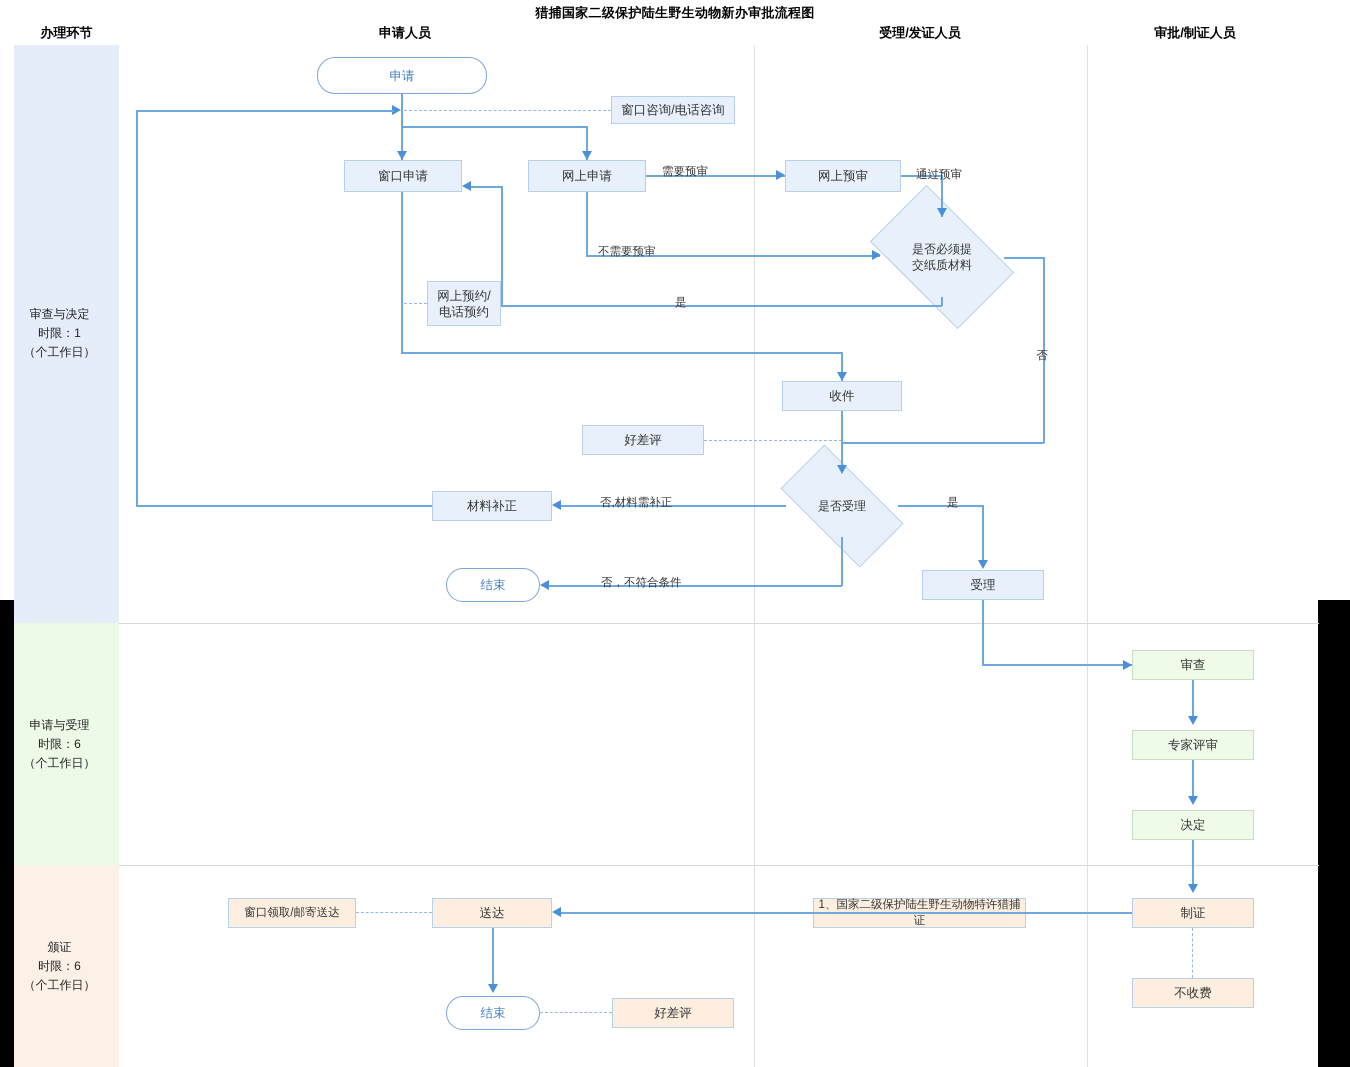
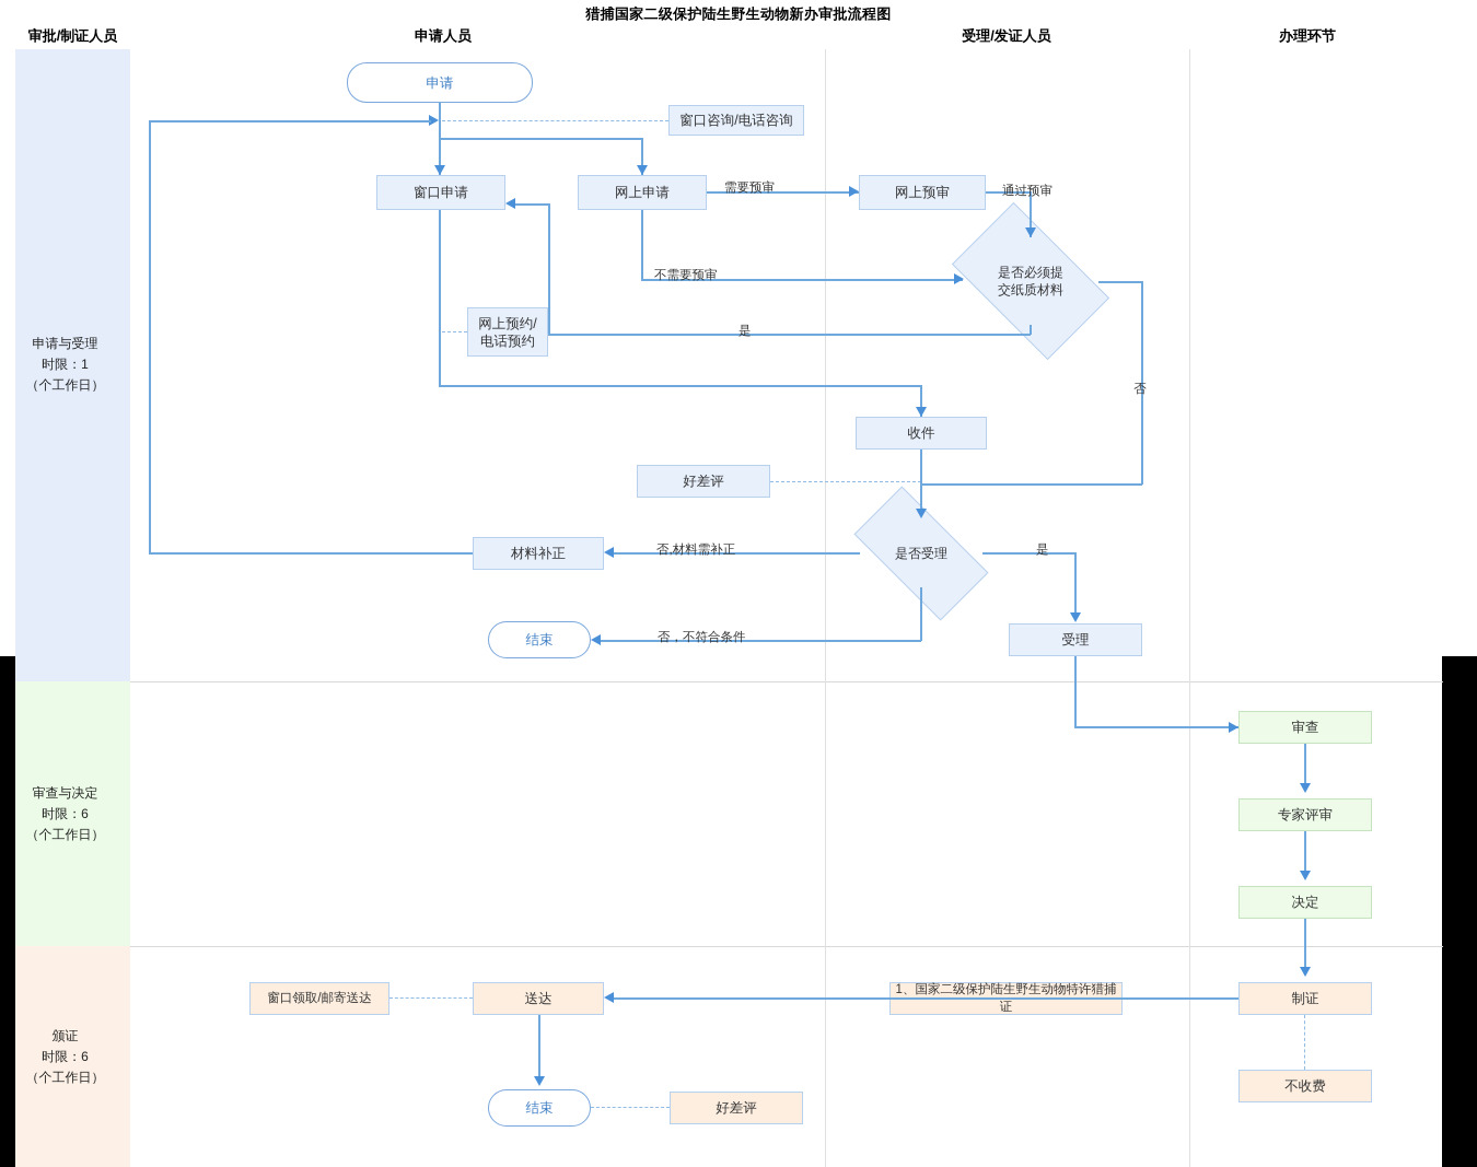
  猎捕国家二级保护陆生野生动物新办审批流程图
- 办理环节
+ 审批/制证人员
  申请人员
  受理/发证人员
- 审批/制证人员
+ 办理环节
- 审查与决定
+ 申请与受理
  时限：1
  （个工作日）
- 申请与受理
+ 审查与决定
  时限：6
  （个工作日）
  颁证
  时限：6
  （个工作日）
  申请
  窗口咨询/电话咨询
  窗口申请
  网上申请
  网上预审
  是否必须提
  交纸质材料
  网上预约/
  电话预约
  收件
  好差评
  是否受理
  材料补正
  结束
  受理
  需要预审
  通过预审
  不需要预审
  是
  否,材料需补正
  否，不符合条件
  是
  审查
  专家评审
  决定
  制证
  不收费
  1、国家二级保护陆生野生动物特许猎捕证
  送达
  窗口领取/邮寄送达
  结束
  好差评
